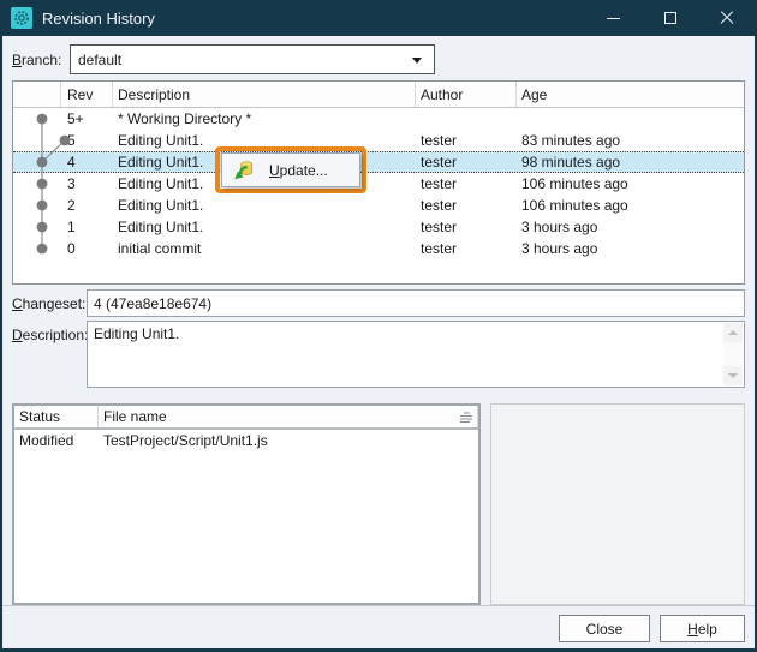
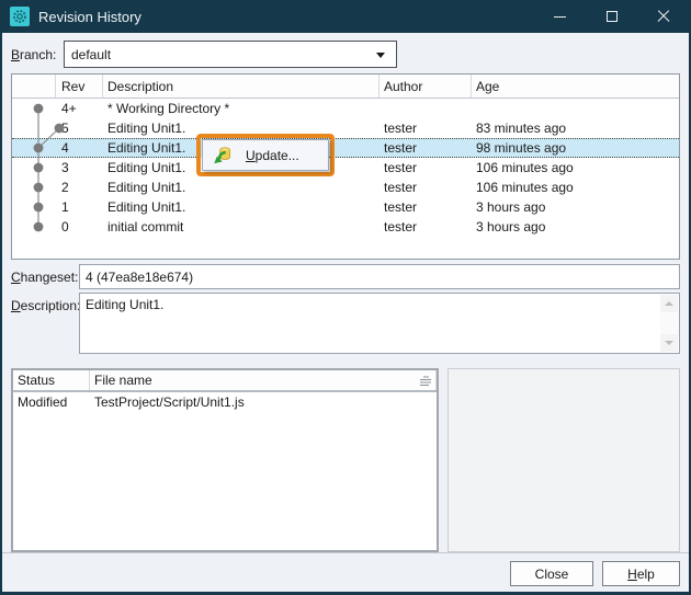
  Revision History
  Branch:
  default
  Rev
  Description
  Author
  Age
- 5+
+ 4+
  * Working Directory *
  5
  Editing Unit1.
  tester
  83 minutes ago
  4
  Editing Unit1.
  tester
  98 minutes ago
  3
  Editing Unit1.
  tester
  106 minutes ago
  2
  Editing Unit1.
  tester
  106 minutes ago
  1
  Editing Unit1.
  tester
  3 hours ago
  0
  initial commit
  tester
  3 hours ago
  Update...
  Changeset:
  4 (47ea8e18e674)
  Description
  Editing Unit1.
  Status
  File name
  Modified
  TestProject/Script/Unit1.js
  Close
  Help
